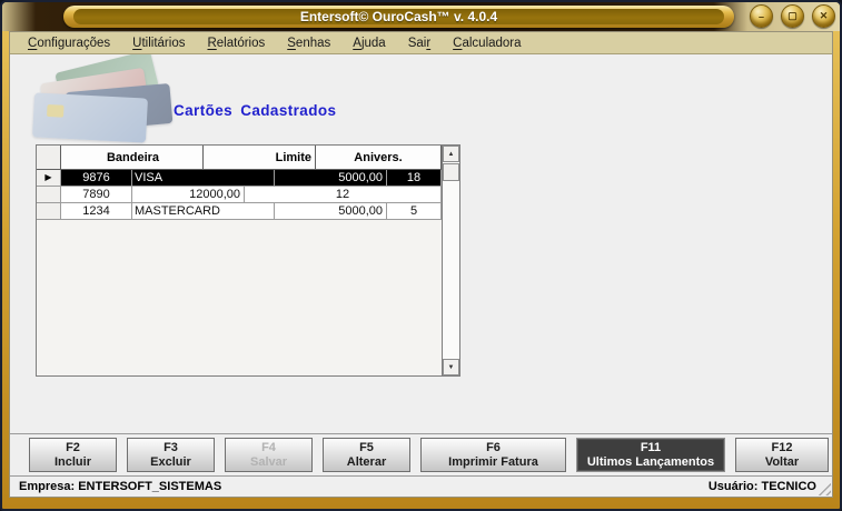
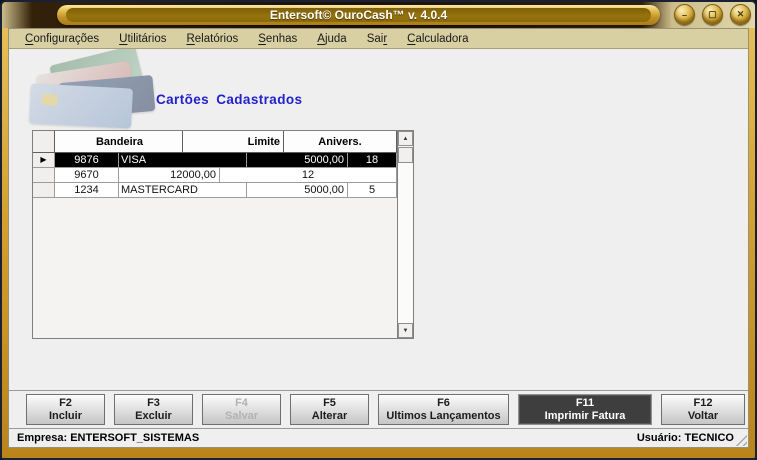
  Entersoft© OuroCash™ v. 4.0.4
  –
  ▢
  ✕
  Configurações
  Utilitários
  Relatórios
  Senhas
  Ajuda
  Sair
  Calculadora
  Cartões Cadastrados
  Bandeira
  Limite
  Anivers.
  ▶
  9876
  VISA
  5000,00
  18
- 7890
+ 9670
  12000,00
  12
  1234
  MASTERCARD
  5000,00
  5
  F2
  Incluir
  F3
  Excluir
  F4
  Salvar
  F5
  Alterar
  F6
- Imprimir Fatura
+ Ultimos Lançamentos
  F11
- Ultimos Lançamentos
+ Imprimir Fatura
  F12
  Voltar
  Empresa: ENTERSOFT_SISTEMAS
  Usuário: TECNICO
